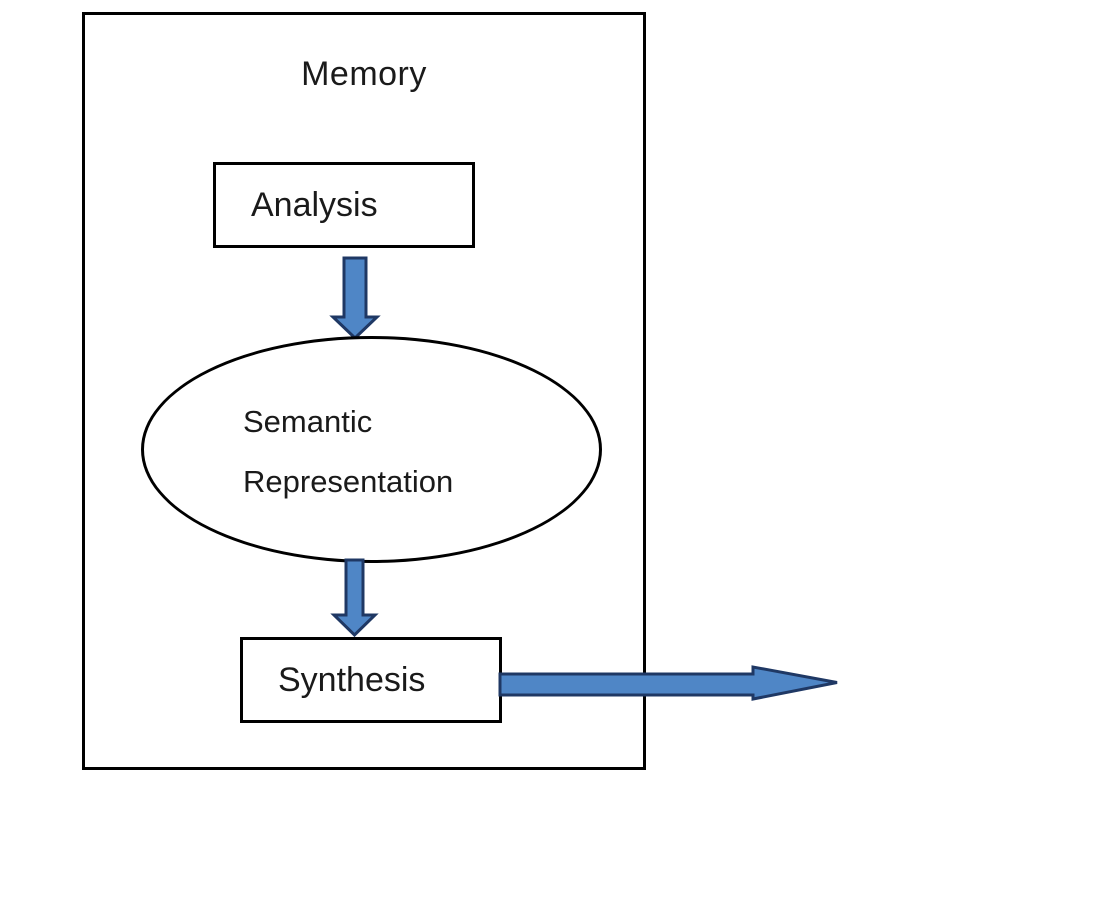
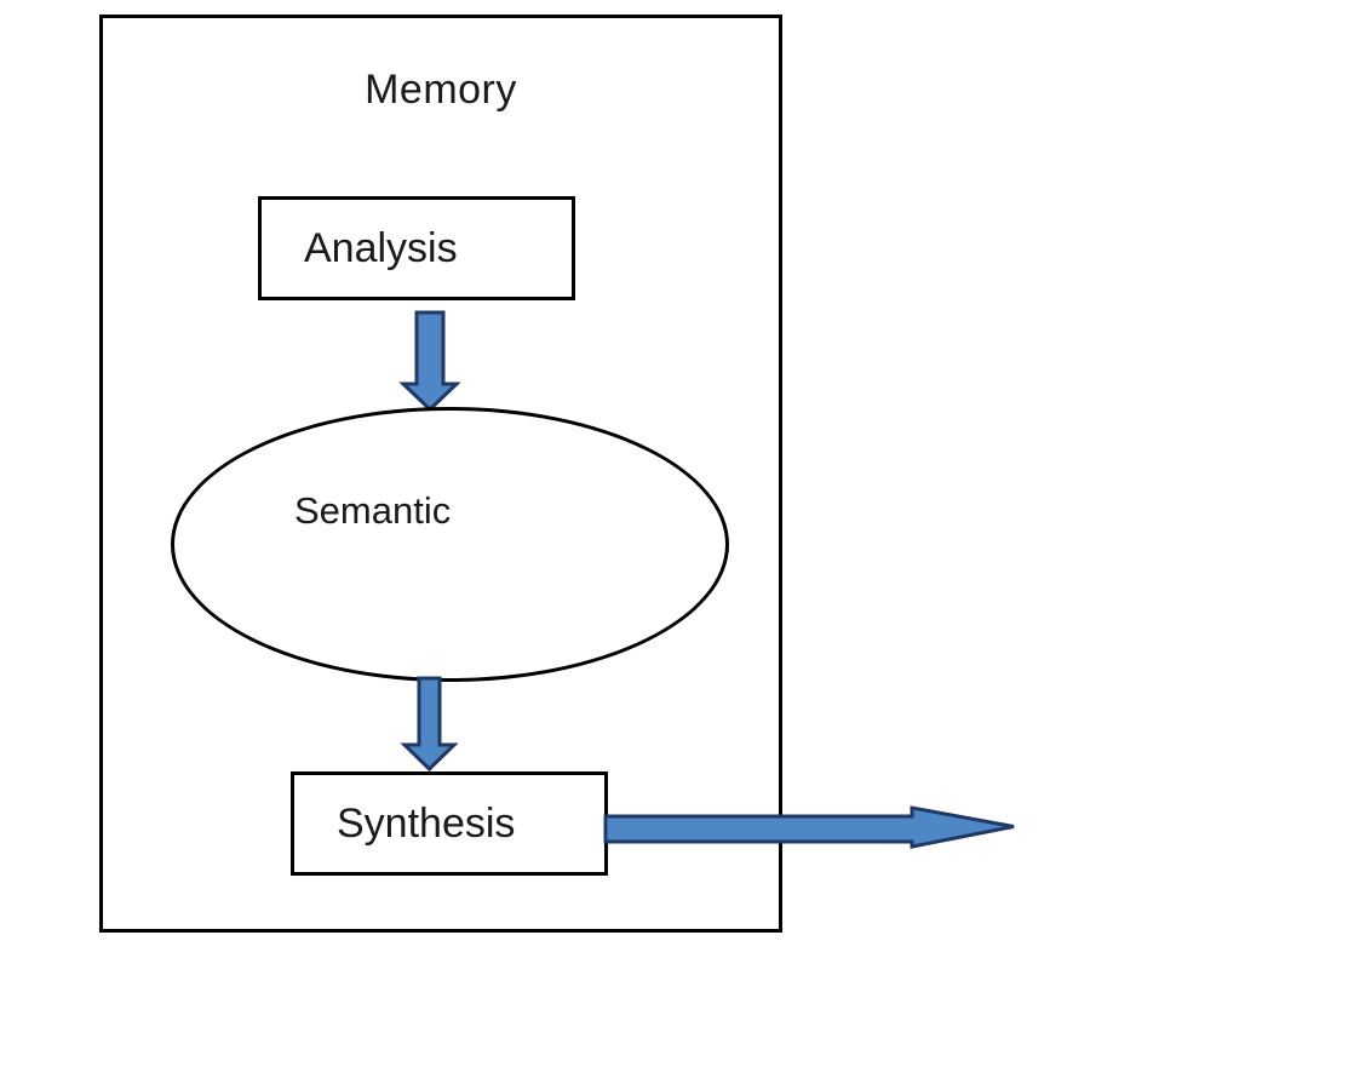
  Memory
  Analysis
  Semantic
- Representation
  Synthesis
